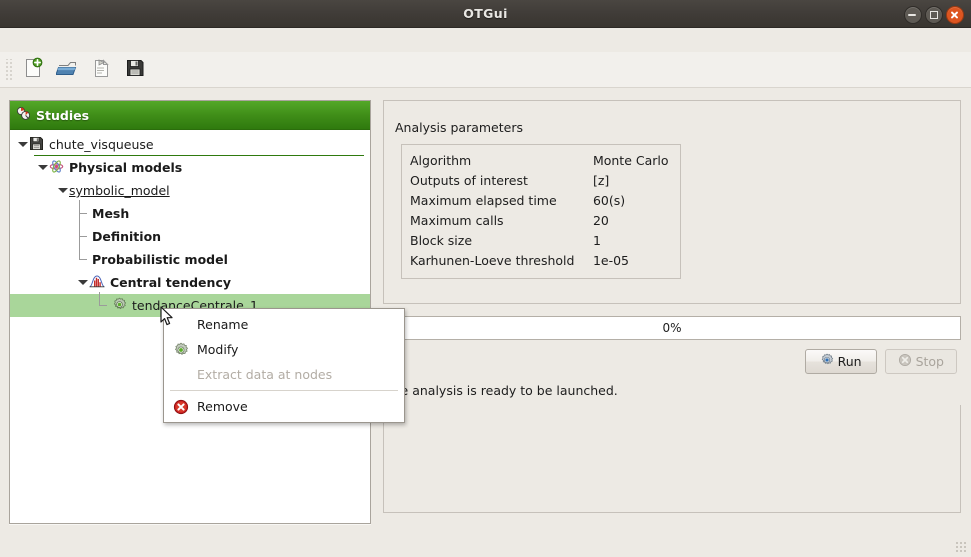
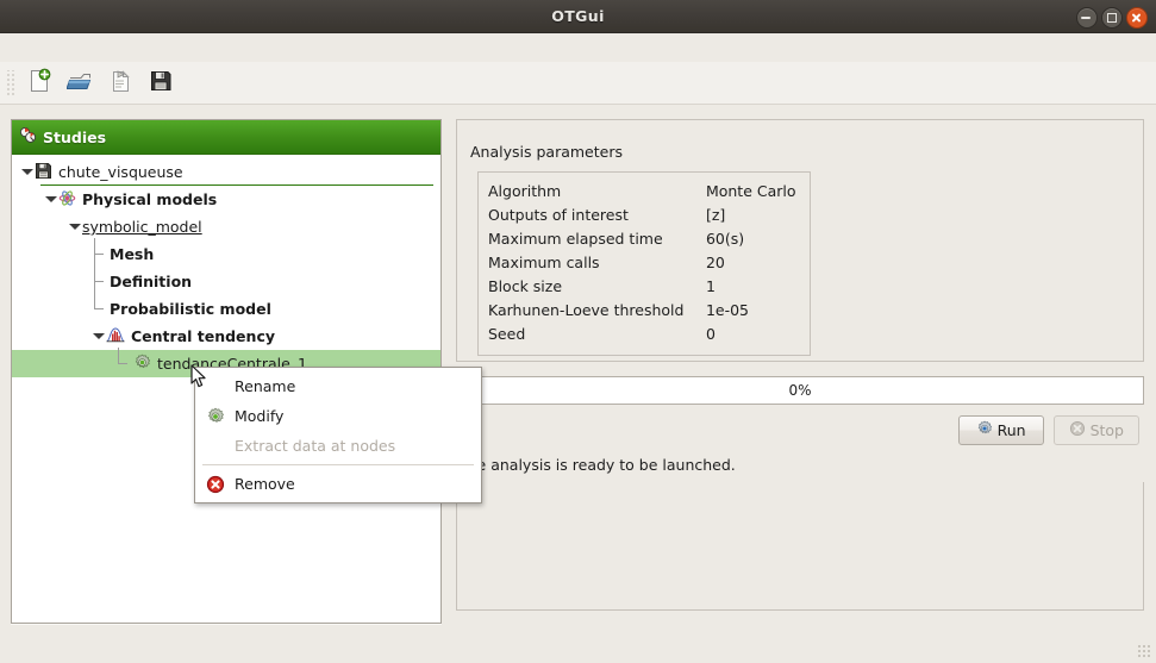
  OTGui
  Studies
  chute_visqueuse
  Physical models
  symbolic_model
  Mesh
  Definition
  Probabilistic model
  Central tendency
  tendanceCentrale_1
  Analysis parameters
  Algorithm	Monte Carlo
  Outputs of interest	[z]
  Maximum elapsed time	60(s)
  Maximum calls	20
  Block size	1
  Karhunen-Loeve threshold	1e-05
+ Seed	0
  0%
  Run
  Stop
  analysis is ready to be launched.
  Rename
  Modify
  Extract data at nodes
  Remove
